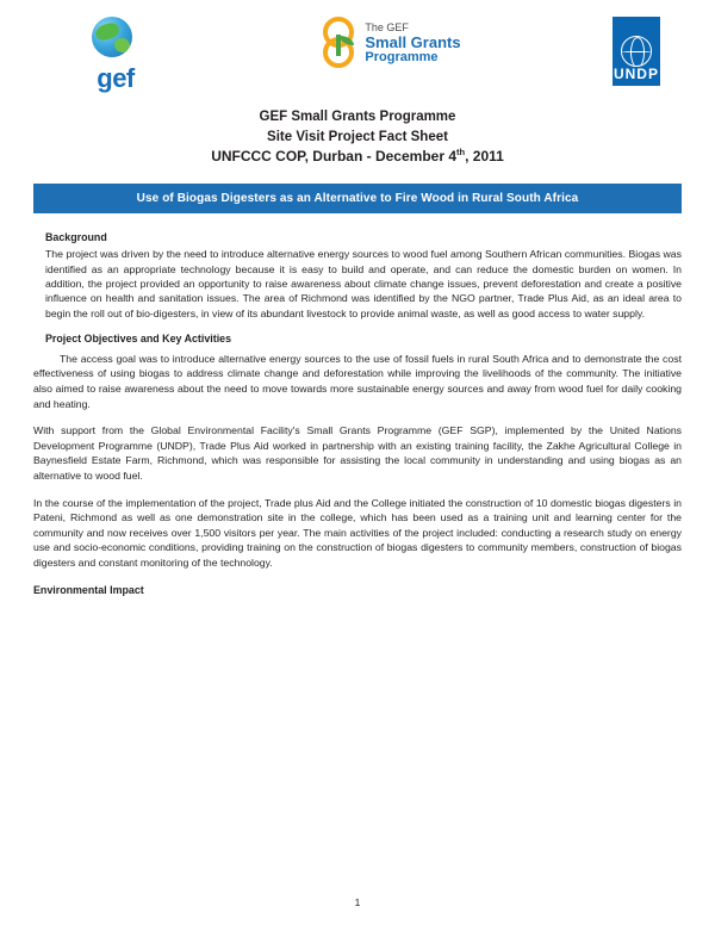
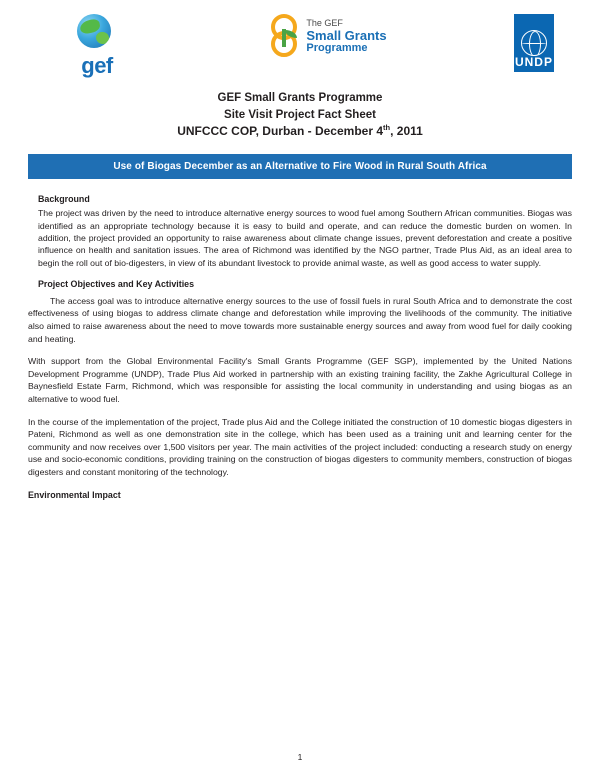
  gef
  The GEF
  Small Grants
  Programme
  UNDP
  GEF Small Grants Programme
  Site Visit Project Fact Sheet
  UNFCCC COP, Durban - December 4th, 2011
- Use of Biogas Digesters as an Alternative to Fire Wood in Rural South Africa
+ Use of Biogas December as an Alternative to Fire Wood in Rural South Africa
  Background
  The project was driven by the need to introduce alternative energy sources to wood fuel among Southern African communities. Biogas was identified as an appropriate technology because it is easy to build and operate, and can reduce the domestic burden on women. In addition, the project provided an opportunity to raise awareness about climate change issues, prevent deforestation and create a positive influence on health and sanitation issues. The area of Richmond was identified by the NGO partner, Trade Plus Aid, as an ideal area to begin the roll out of bio-digesters, in view of its abundant livestock to provide animal waste, as well as good access to water supply.
  Project Objectives and Key Activities
  The access goal was to introduce alternative energy sources to the use of fossil fuels in rural South Africa and to demonstrate the cost effectiveness of using biogas to address climate change and deforestation while improving the livelihoods of the community. The initiative also aimed to raise awareness about the need to move towards more sustainable energy sources and away from wood fuel for daily cooking and heating.
  With support from the Global Environmental Facility's Small Grants Programme (GEF SGP), implemented by the United Nations Development Programme (UNDP), Trade Plus Aid worked in partnership with an existing training facility, the Zakhe Agricultural College in Baynesfield Estate Farm, Richmond, which was responsible for assisting the local community in understanding and using biogas as an alternative to wood fuel.
  In the course of the implementation of the project, Trade plus Aid and the College initiated the construction of 10 domestic biogas digesters in Pateni, Richmond as well as one demonstration site in the college, which has been used as a training unit and learning center for the community and now receives over 1,500 visitors per year. The main activities of the project included: conducting a research study on energy use and socio-economic conditions, providing training on the construction of biogas digesters to community members, construction of biogas digesters and constant monitoring of the technology.
  Environmental Impact
  1
